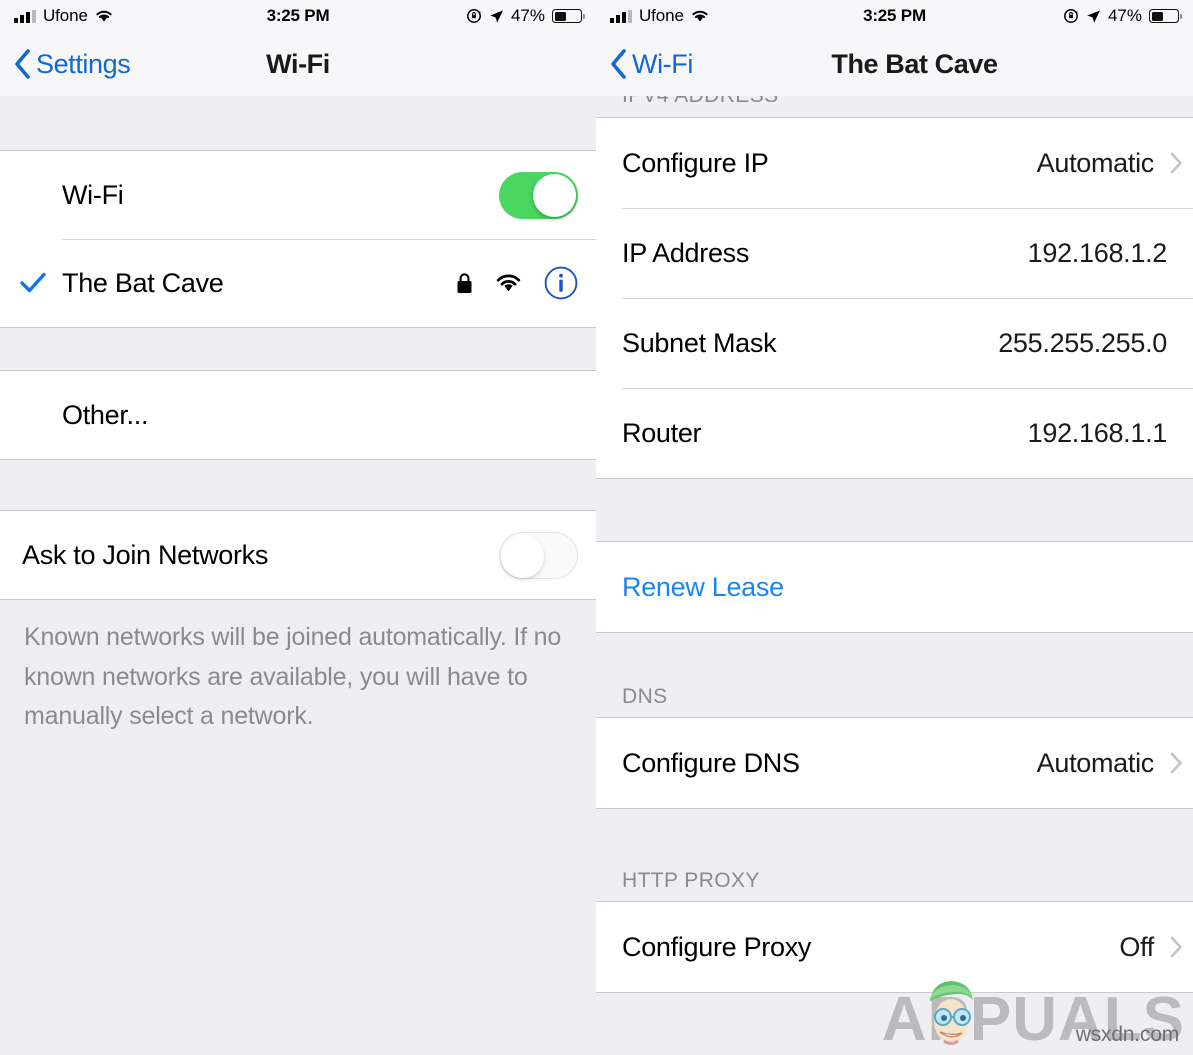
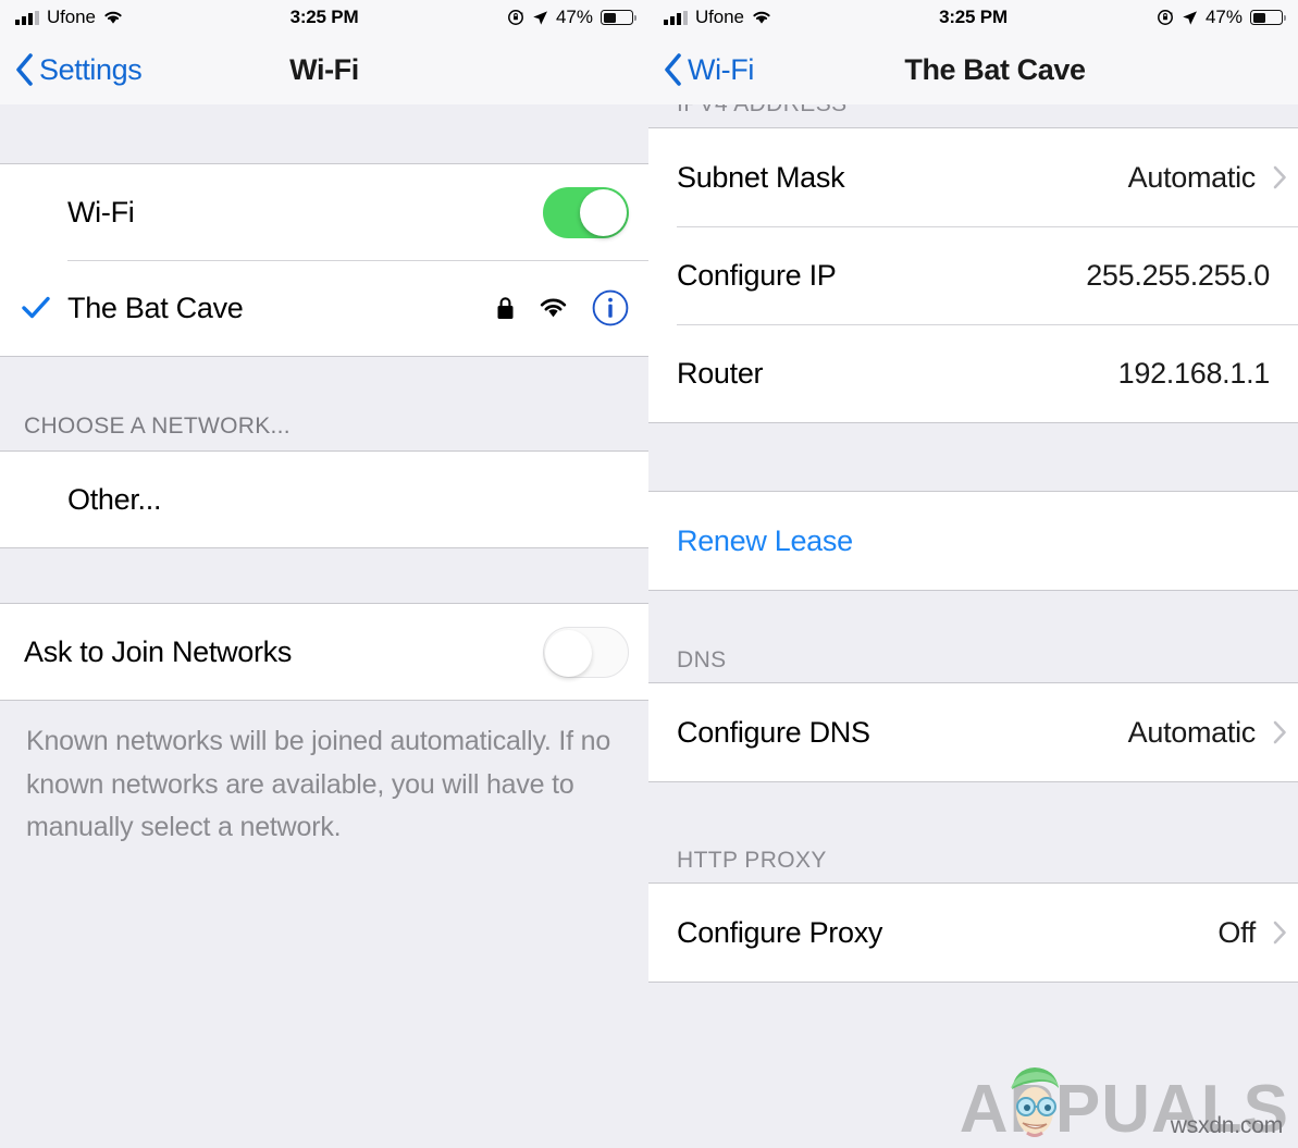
  Ufone
  3:25 PM
  47%
  Settings
  Wi-Fi
  Wi-Fi
  The Bat Cave
+ CHOOSE A NETWORK...
  Other...
  Ask to Join Networks
  Known networks will be joined automatically. If no known networks are available, you will have to manually select a network.
  Ufone
  3:25 PM
  47%
  Wi-Fi
  The Bat Cave
  IPV4 ADDRESS
- Configure IP
+ Subnet Mask
  Automatic
- IP Address
- 192.168.1.2
- Subnet Mask
+ Configure IP
  255.255.255.0
  Router
  192.168.1.1
  Renew Lease
  DNS
  Configure DNS
  Automatic
  HTTP PROXY
  Configure Proxy
  Off
  APUALS
  wsxdn.com
